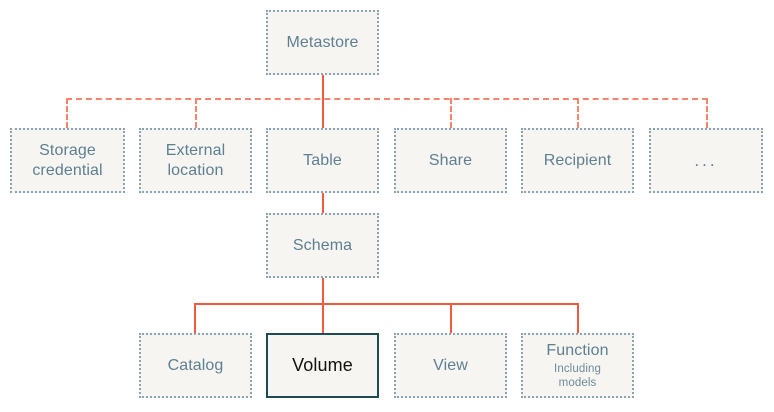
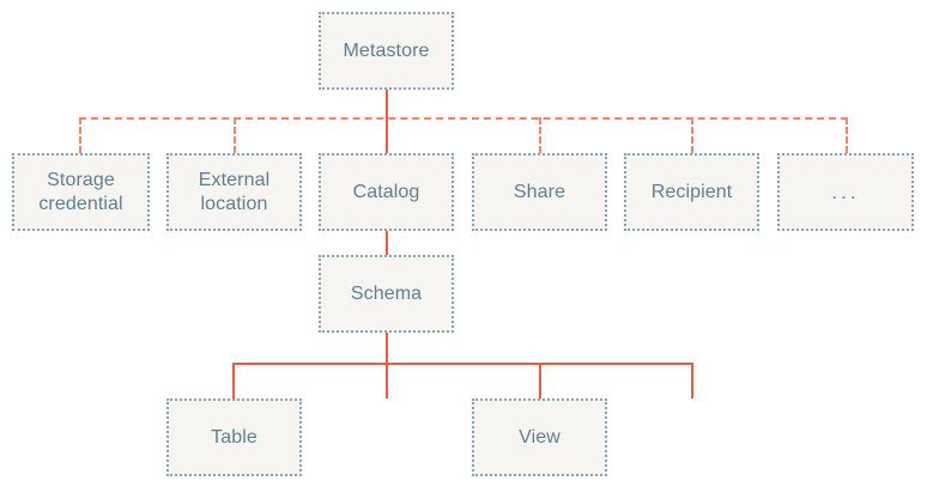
  Metastore
  Storage
  credential
  External
  location
- Table
+ Catalog
  Share
  Recipient
  ...
  Schema
- Catalog
+ Table
- Volume
  View
- Function
- Including
- models
